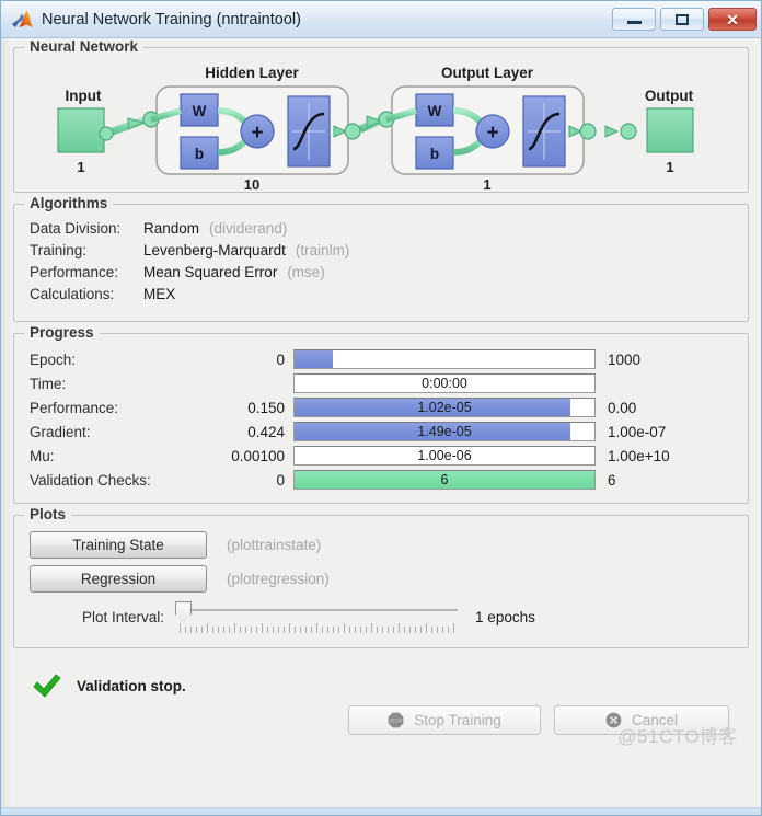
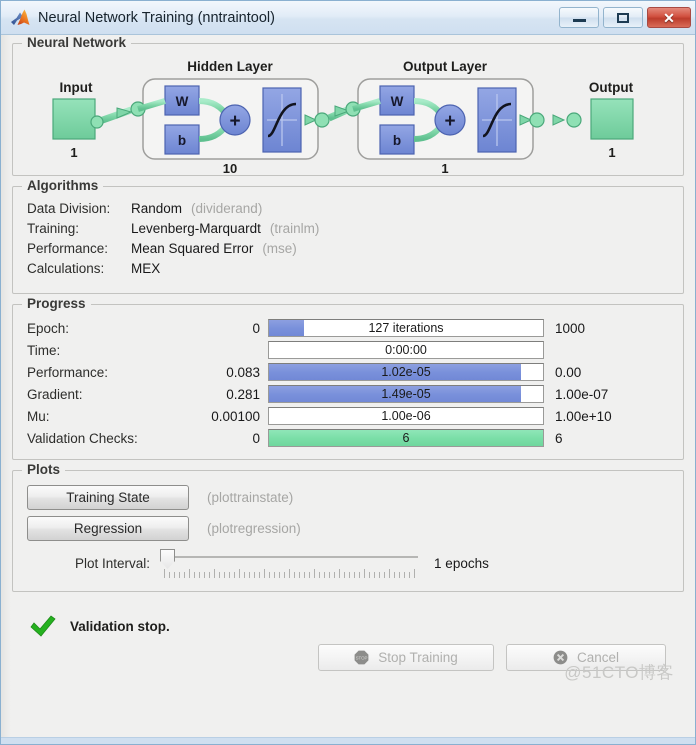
  Neural Network Training (nntraintool)
  ✕
  Neural Network
  Hidden Layer
  Output Layer
  Input
  1
  W
  b
  +
  W
  b
  +
  Output
  1
  10
  1
  Algorithms
  Data Division:
  Random
  (dividerand)
  Training:
  Levenberg-Marquardt
  (trainlm)
  Performance:
  Mean Squared Error
  (mse)
  Calculations:
  MEX
  Progress
  Epoch:
  0
+ 127 iterations
  1000
  Time:
  0:00:00
  Performance:
- 0.150
+ 0.083
  1.02e-05
  0.00
  Gradient:
- 0.424
+ 0.281
  1.49e-05
  1.00e-07
  Mu:
  0.00100
  1.00e-06
  1.00e+10
  Validation Checks:
  0
  6
  6
  Plots
  Training State
  (plottrainstate)
  Regression
  (plotregression)
  Plot Interval:
  1 epochs
  Validation stop.
  Stop Training
  Cancel
  @51CTO博客
